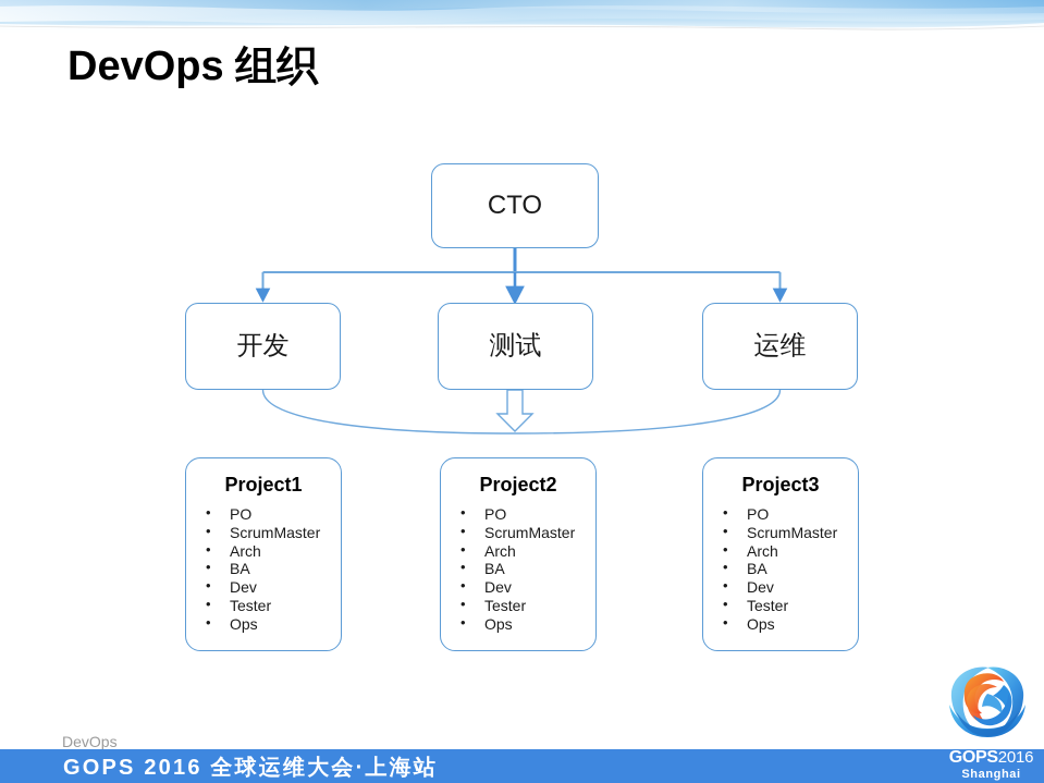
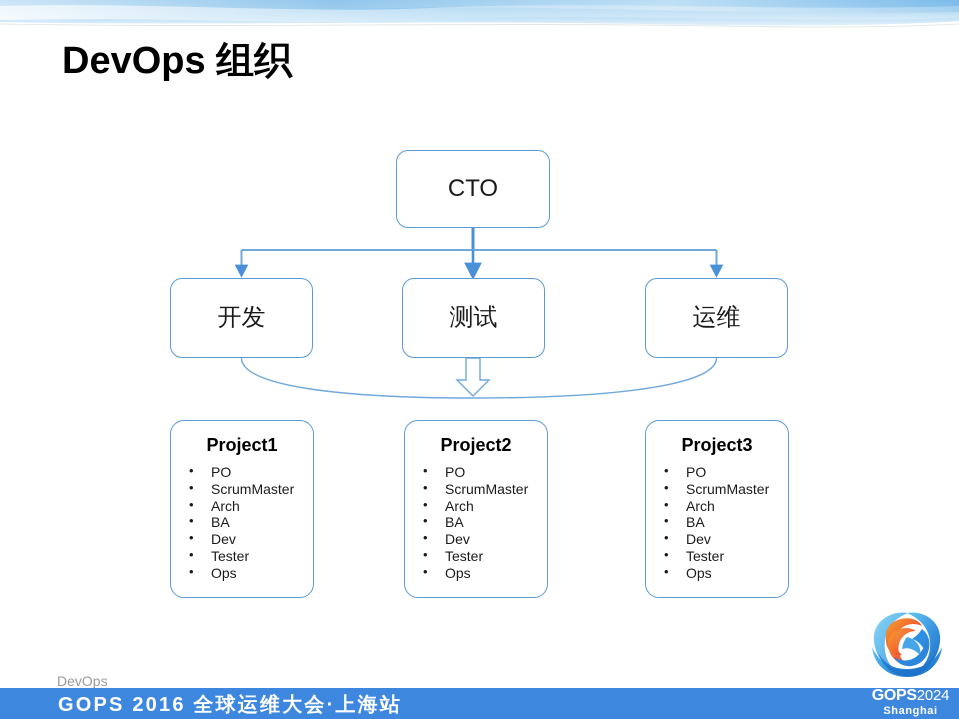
  DevOps 组织
  CTO
  开发
  测试
  运维
  Project1
  PO
  ScrumMaster
  Arch
  BA
  Dev
  Tester
  Ops
  Project2
  PO
  ScrumMaster
  Arch
  BA
  Dev
  Tester
  Ops
  Project3
  PO
  ScrumMaster
  Arch
  BA
  Dev
  Tester
  Ops
  DevOps
  GOPS 2016 全球运维大会·上海站
- GOPS2016
+ GOPS2024
  Shanghai
